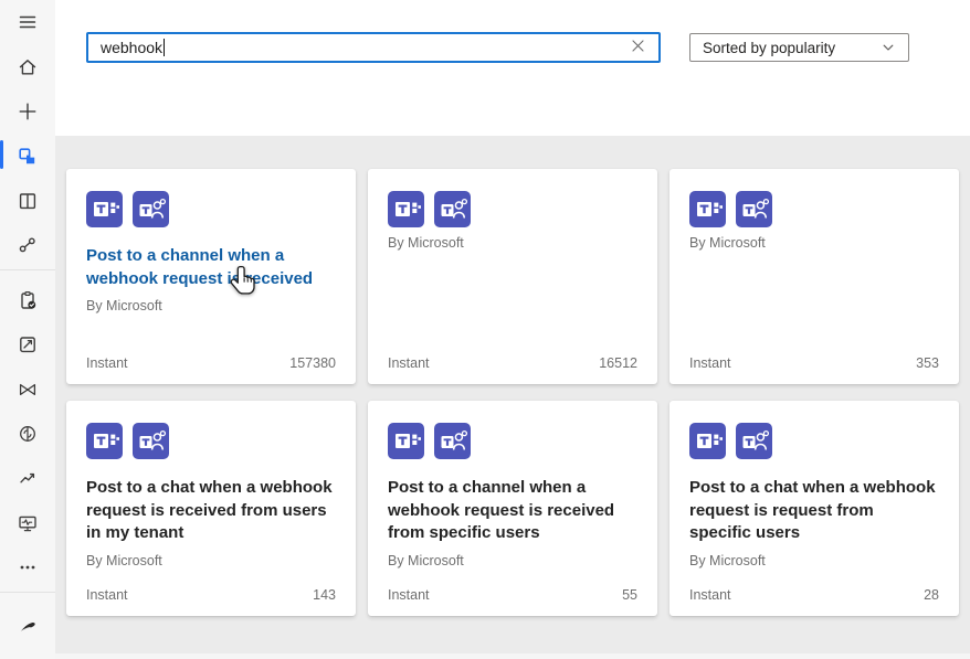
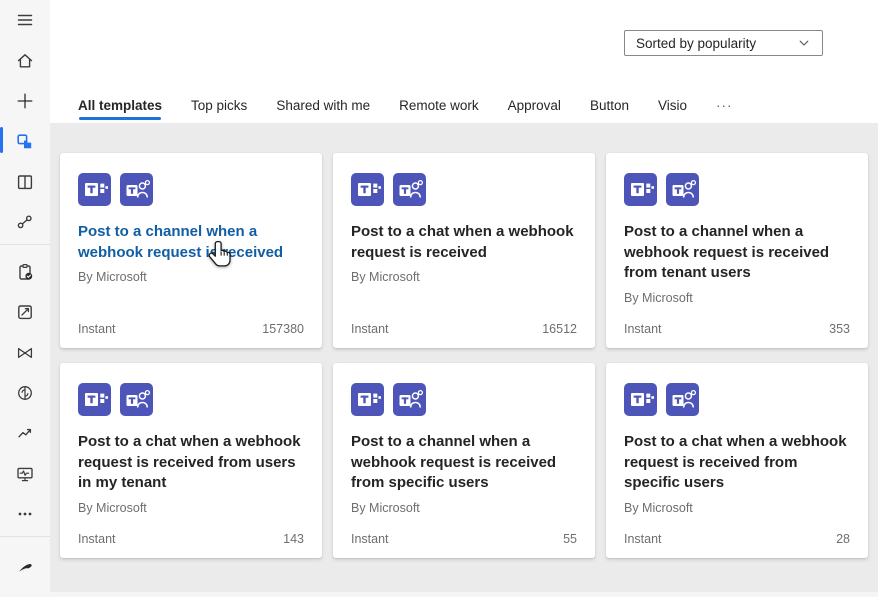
- webhook
  Sorted by popularity
+ All templates
+ Top picks
+ Shared with me
+ Remote work
+ Approval
+ Button
+ Visio
+ ···
  Post to a channel when a webhook request iseceived
  By Microsoft
  Instant
  157380
+ Post to a chat when a webhook request is received
  By Microsoft
  Instant
  16512
+ Post to a channel when a webhook request is received from tenant users
  By Microsoft
  Instant
  353
  Post to a chat when a webhook request is received from users in my tenant
  By Microsoft
  Instant
  143
  Post to a channel when a webhook request is received from specific users
  By Microsoft
  Instant
  55
- Post to a chat when a webhook request is request from specific users
+ Post to a chat when a webhook request is received from specific users
  By Microsoft
  Instant
  28
